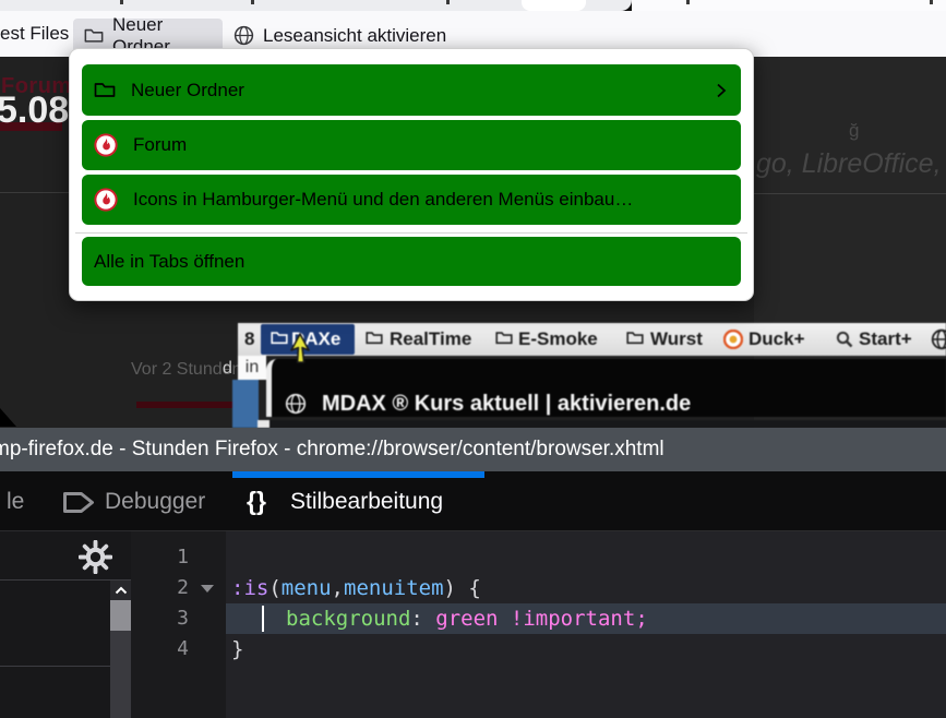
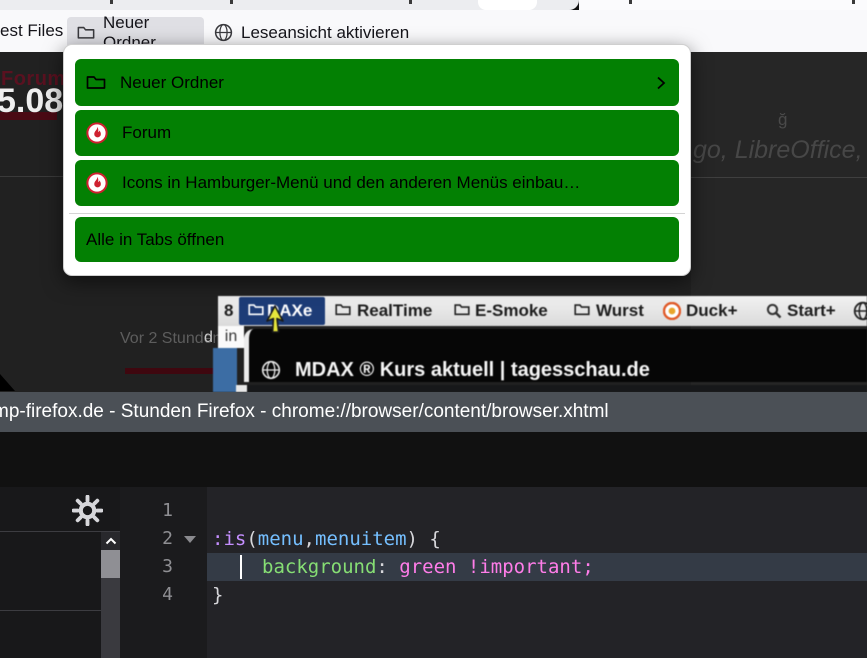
  est Files
  Neuer Ordner
  Leseansicht aktivieren
  Forum
  5.08
  ğ
  go, LibreOffice,
  Vor 2 Stunden
  d
  8
  AXe
  RealTime
  E-Smoke
  Wurst
  Duck+
  Start+
  in
- MDAX ® Kurs aktuell | aktivieren.de
+ MDAX ® Kurs aktuell | tagesschau.de
  mp-firefox.de - Stunden Firefox - chrome://browser/content/browser.xhtml
- le
- Debugger
- {}
- Stilbearbeitung
  1
  2
  3
  4
  :is(menu,menuitem) {
  background: green !important;
  }
  Neuer Ordner
  Forum
  Icons in Hamburger-Menü und den anderen Menüs einbau…
  Alle in Tabs öffnen
